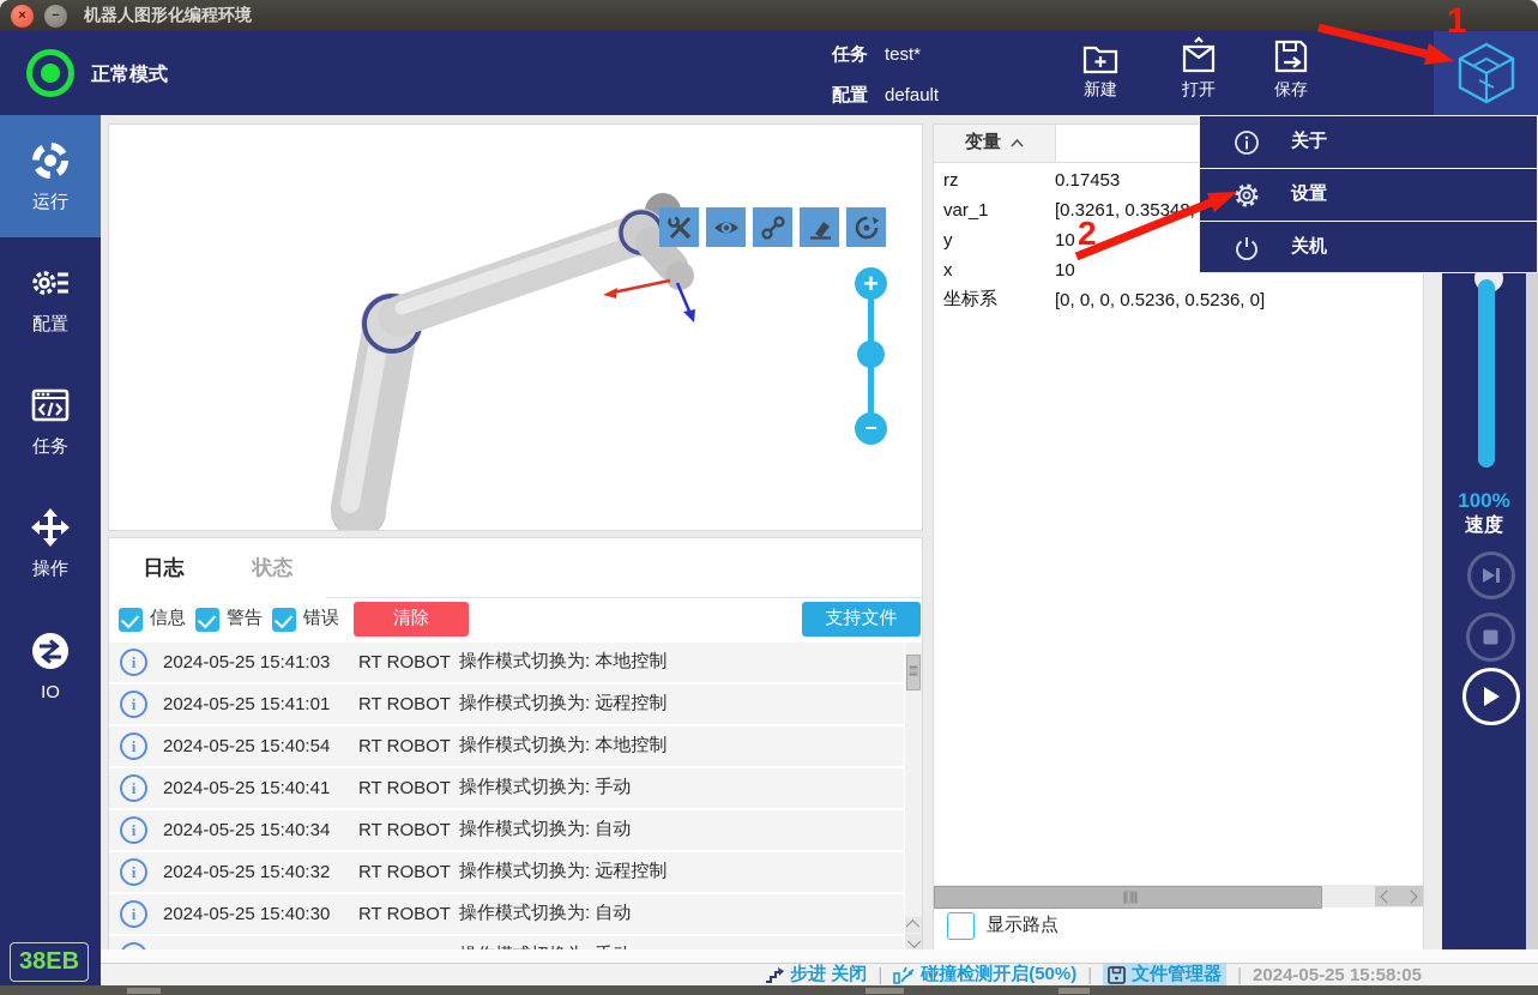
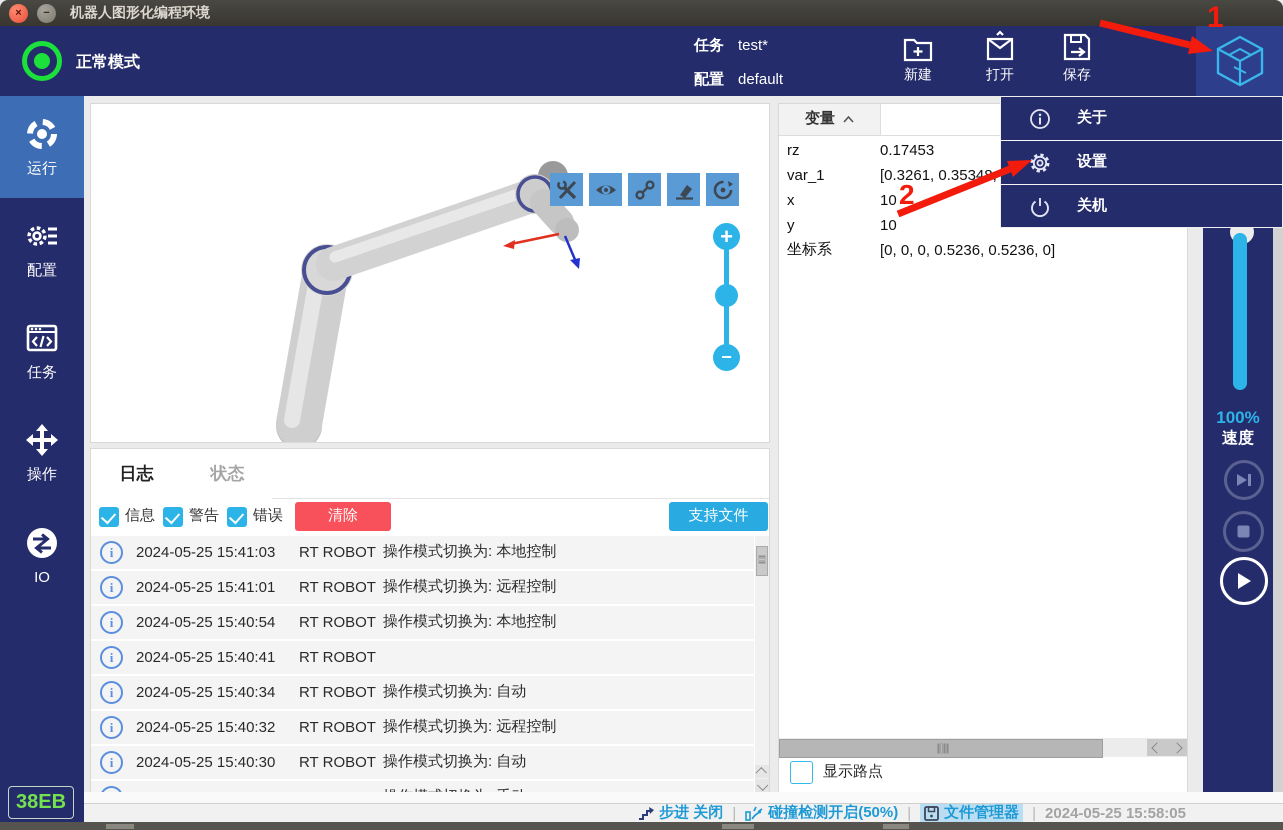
  机器人图形化编程环境
  正常模式
  任务
  test*
  配置
  default
  新建
  打开
  保存
  运行
  配置
  任务
  操作
  IO
  38EB
  日志
  状态
  信息
  警告
  错误
  清除
  支持文件
  2024-05-25 15:41:03
  RT ROBOT
  操作模式切换为: 本地控制
  2024-05-25 15:41:01
  RT ROBOT
  操作模式切换为: 远程控制
  2024-05-25 15:40:54
  RT ROBOT
  操作模式切换为: 本地控制
  2024-05-25 15:40:41
  RT ROBOT
- 操作模式切换为: 手动
  2024-05-25 15:40:34
  RT ROBOT
  操作模式切换为: 自动
  2024-05-25 15:40:32
  RT ROBOT
  操作模式切换为: 远程控制
  2024-05-25 15:40:30
  RT ROBOT
  操作模式切换为: 自动
  变量
  rz
  0.17453
  var_1
  [0.3261, 0.3534
- y
+ x
  10
- x
+ y
  10
  坐标系
  [0, 0, 0, 0.5236, 0.5236, 0]
  显示路点
  100%
  速度
  步进 关闭
  |
  碰撞检测开启(50%)
  |
  文件管理器
  |
  2024-05-25 15:58:05
  关于
  设置
  关机
  1
  2
